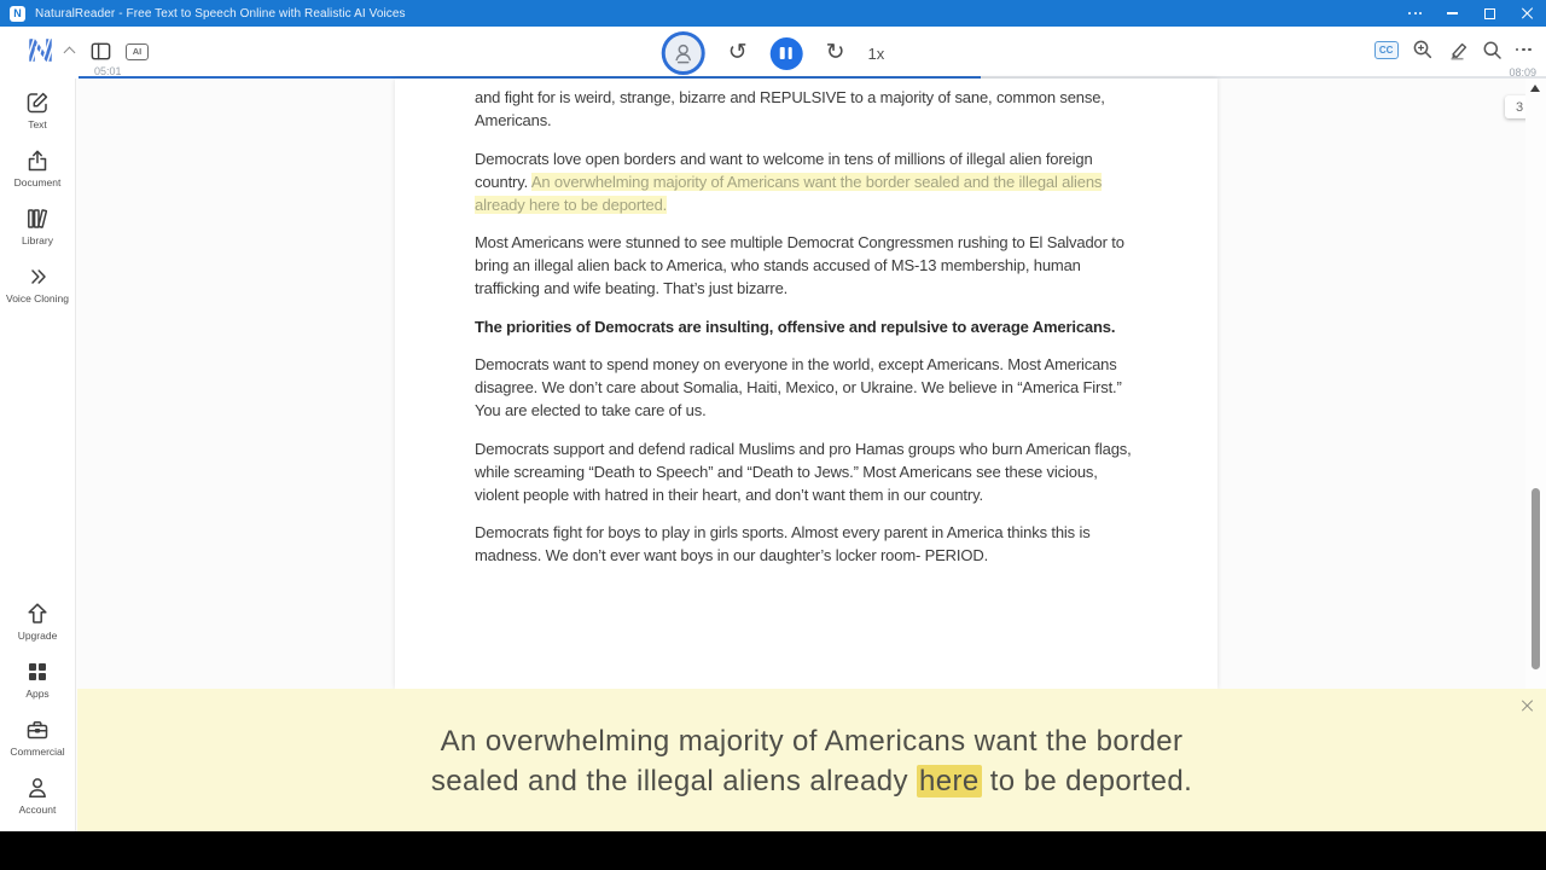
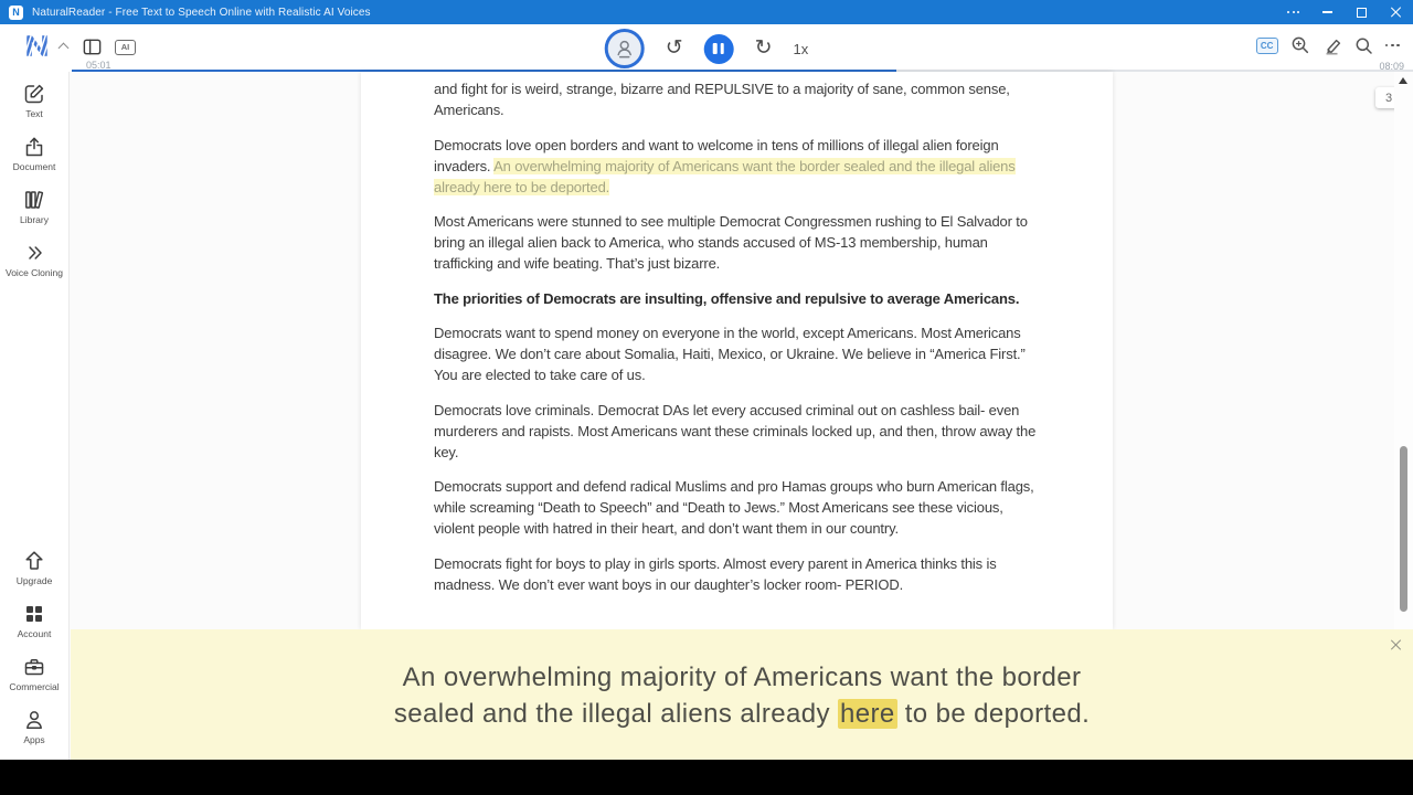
  N
  NaturalReader - Free Text to Speech Online with Realistic AI Voices
  AI
  ↺
  ↻
  1x
  CC
  05:01
  08:09
  Text
  Document
  Library
  Voice Cloning
  Upgrade
- Apps
+ Account
  Commercial
- Account
+ Apps
  and fight for is weird, strange, bizarre and REPULSIVE to a majority of sane, common sense, Americans.
- Democrats love open borders and want to welcome in tens of millions of illegal alien foreign country. An overwhelming majority of Americans want the border sealed and the illegal aliens already here to be deported.
+ Democrats love open borders and want to welcome in tens of millions of illegal alien foreign invaders. An overwhelming majority of Americans want the border sealed and the illegal aliens already here to be deported.
  Most Americans were stunned to see multiple Democrat Congressmen rushing to El Salvador to bring an illegal alien back to America, who stands accused of MS-13 membership, human trafficking and wife beating. That’s just bizarre.
  The priorities of Democrats are insulting, offensive and repulsive to average Americans.
  Democrats want to spend money on everyone in the world, except Americans. Most Americans disagree. We don’t care about Somalia, Haiti, Mexico, or Ukraine. We believe in “America First.” You are elected to take care of us.
+ Democrats love criminals. Democrat DAs let every accused criminal out on cashless bail- even murderers and rapists. Most Americans want these criminals locked up, and then, throw away the key.
  Democrats support and defend radical Muslims and pro Hamas groups who burn American flags, while screaming “Death to Speech” and “Death to Jews.” Most Americans see these vicious, violent people with hatred in their heart, and don’t want them in our country.
  Democrats fight for boys to play in girls sports. Almost every parent in America thinks this is madness. We don’t ever want boys in our daughter’s locker room- PERIOD.
  3
  An overwhelming majority of Americans want the border
  sealed and the illegal aliens already here to be deported.
